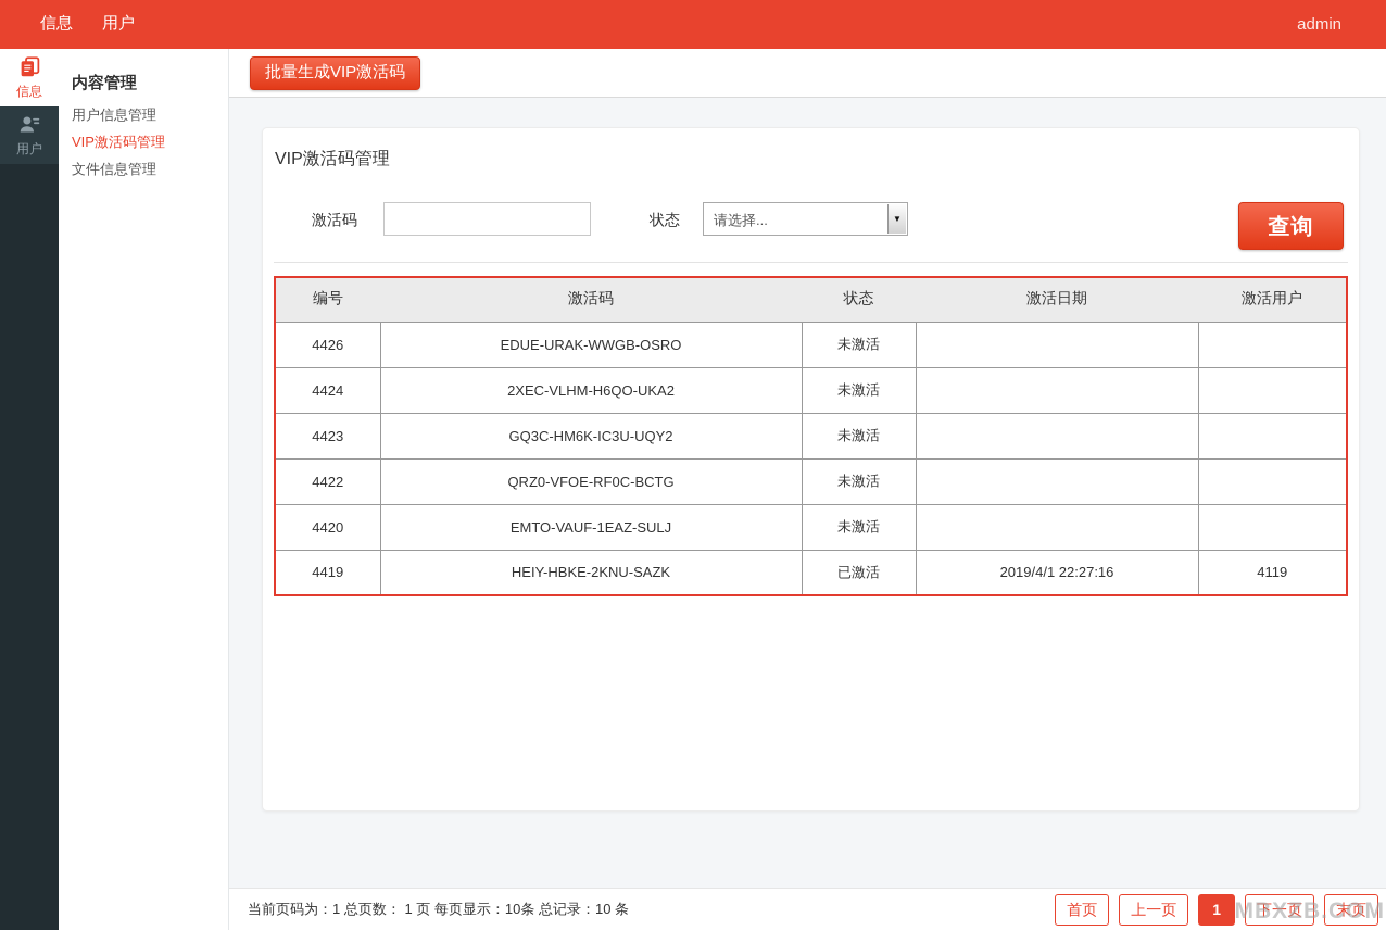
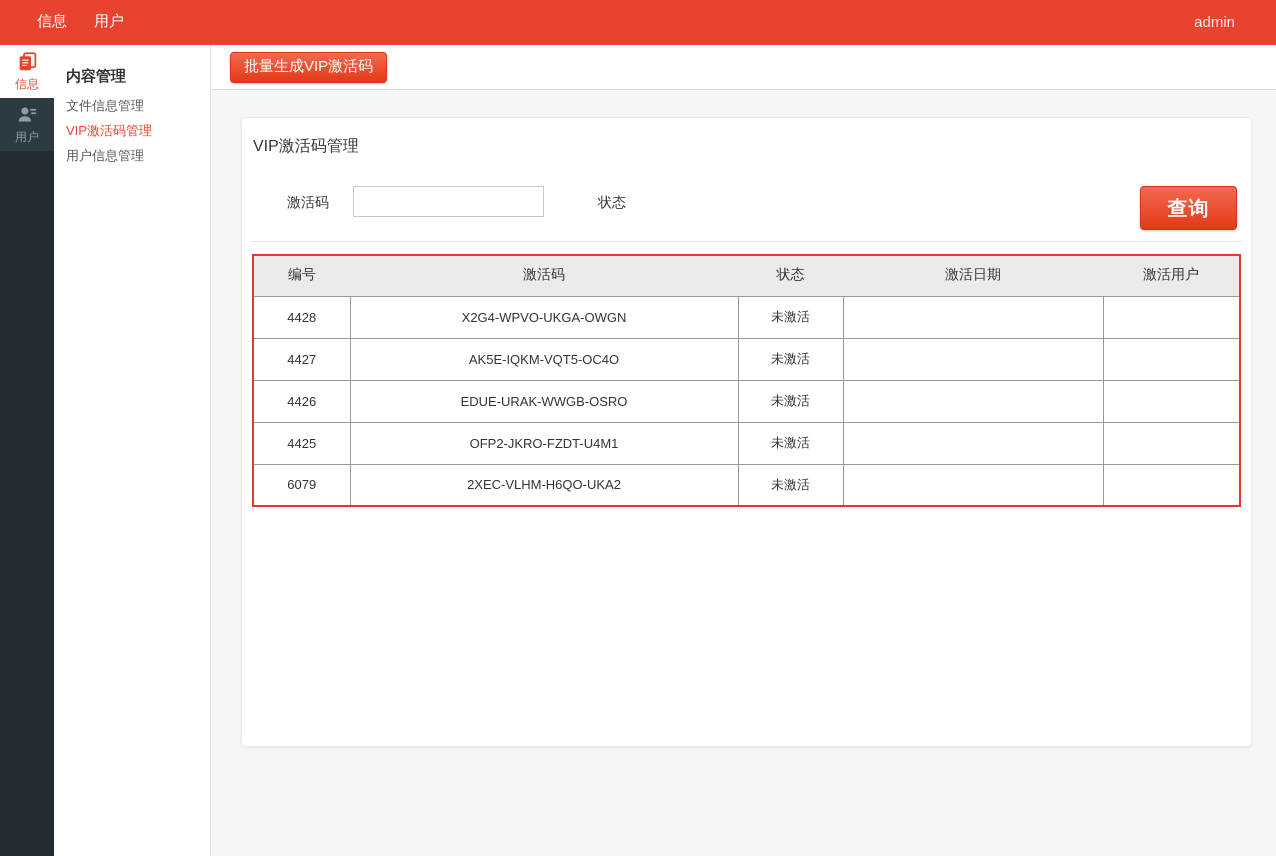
  信息
  用户
  admin
  信息
  用户
  内容管理
- 用户信息管理
+ 文件信息管理
  VIP激活码管理
- 文件信息管理
+ 用户信息管理
  批量生成VIP激活码
  VIP激活码管理
  激活码
  状态
- 请选择...
- ▼
  查询
  编号	激活码	状态	激活日期	激活用户
+ 4428	X2G4-WPVO-UKGA-OWGN	未激活
+ 4427	AK5E-IQKM-VQT5-OC4O	未激活
  4426	EDUE-URAK-WWGB-OSRO	未激活
+ 4425	OFP2-JKRO-FZDT-U4M1	未激活
- 4424	2XEC-VLHM-H6QO-UKA2	未激活
+ 6079	2XEC-VLHM-H6QO-UKA2	未激活
- 4423	GQ3C-HM6K-IC3U-UQY2	未激活
- 4422	QRZ0-VFOE-RF0C-BCTG	未激活
- 4420	EMTO-VAUF-1EAZ-SULJ	未激活
- 4419	HEIY-HBKE-2KNU-SAZK	已激活	2019/4/1 22:27:16	4119
- 当前页码为：1 总页数： 1 页 每页显示：10条 总记录：10 条
- 首页
- 上一页
- 1
- 下一页
- 末页
- MBXZB.COM
